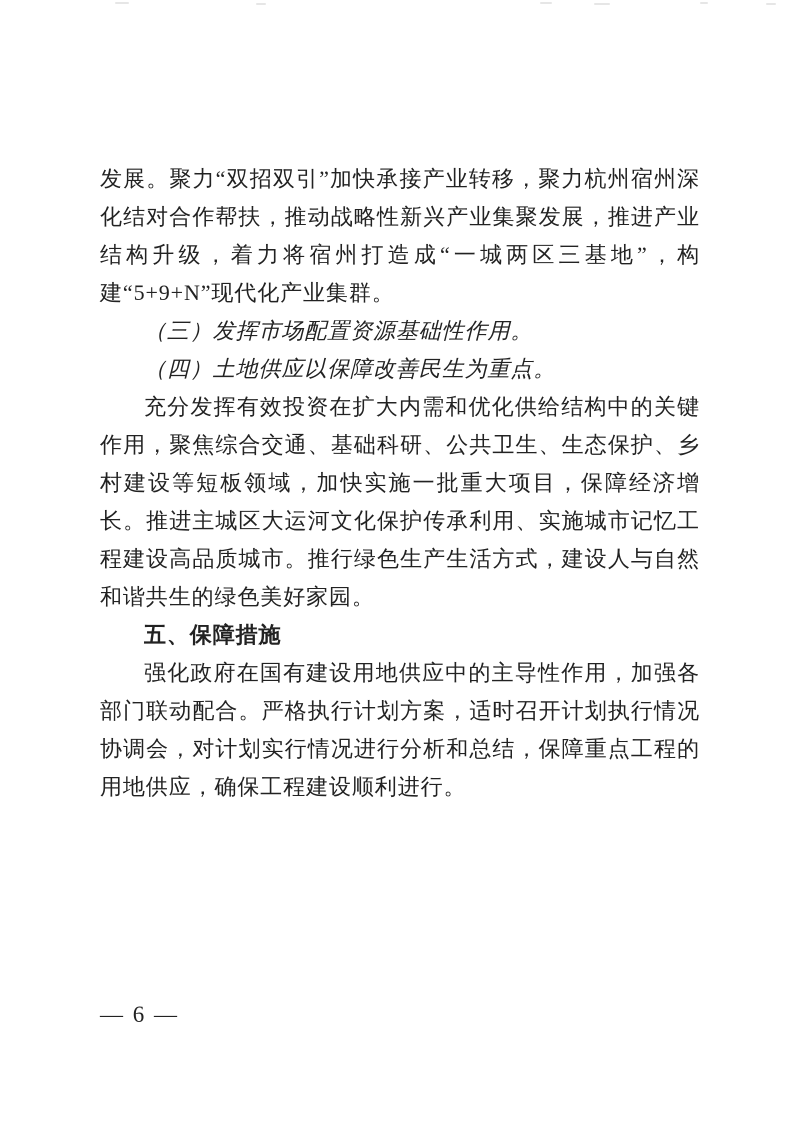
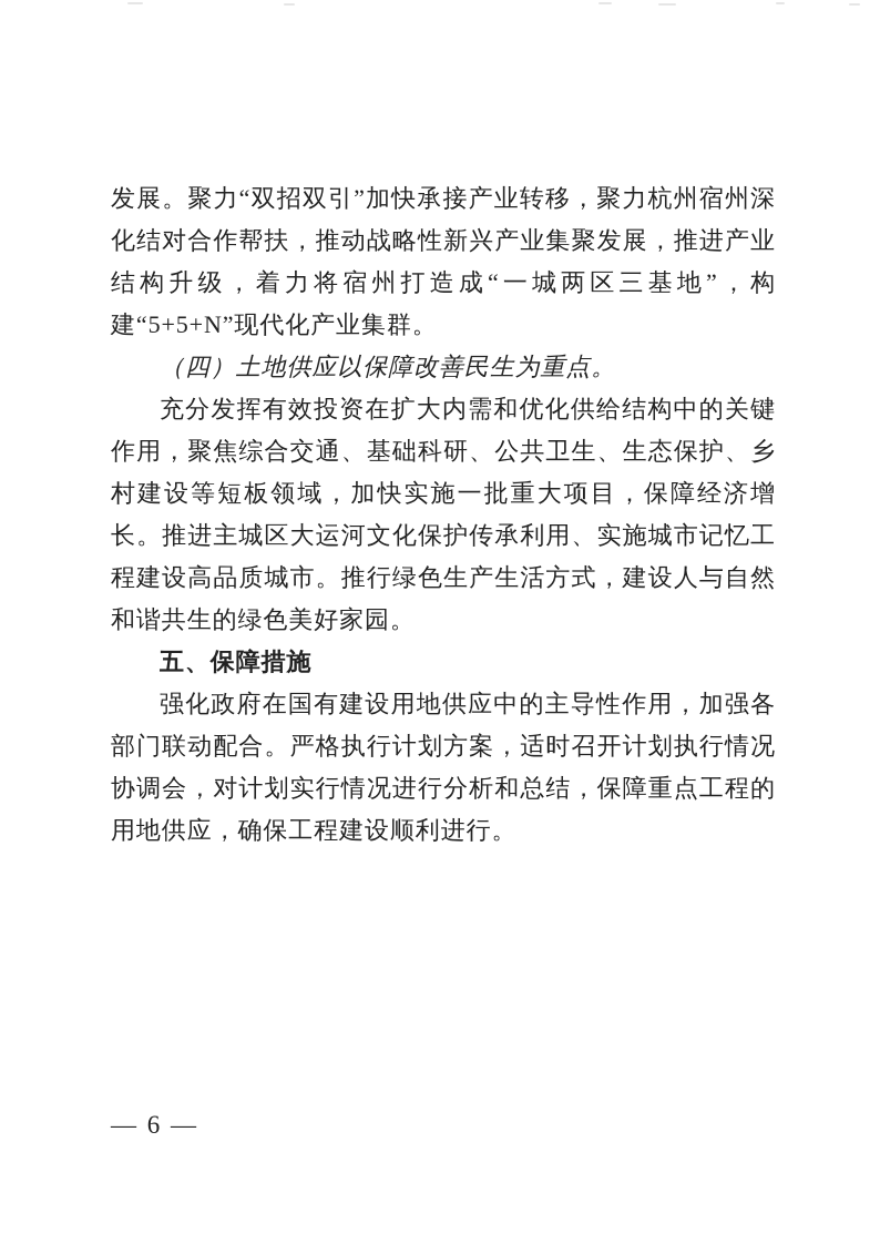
- 发展。聚力“双招双引”加快承接产业转移，聚力杭州宿州深化结对合作帮扶，推动战略性新兴产业集聚发展，推进产业结构升级，着力将宿州打造成“一城两区三基地”，构建“5+9+N”现代化产业集群。
+ 发展。聚力“双招双引”加快承接产业转移，聚力杭州宿州深化结对合作帮扶，推动战略性新兴产业集聚发展，推进产业结构升级，着力将宿州打造成“一城两区三基地”，构建“5+5+N”现代化产业集群。
- （三）发挥市场配置资源基础性作用。
  （四）土地供应以保障改善民生为重点。
  充分发挥有效投资在扩大内需和优化供给结构中的关键作用，聚焦综合交通、基础科研、公共卫生、生态保护、乡村建设等短板领域，加快实施一批重大项目，保障经济增长。推进主城区大运河文化保护传承利用、实施城市记忆工程建设高品质城市。推行绿色生产生活方式，建设人与自然和谐共生的绿色美好家园。
  五、保障措施
  强化政府在国有建设用地供应中的主导性作用，加强各部门联动配合。严格执行计划方案，适时召开计划执行情况协调会，对计划实行情况进行分析和总结，保障重点工程的用地供应，确保工程建设顺利进行。
  — 6 —
